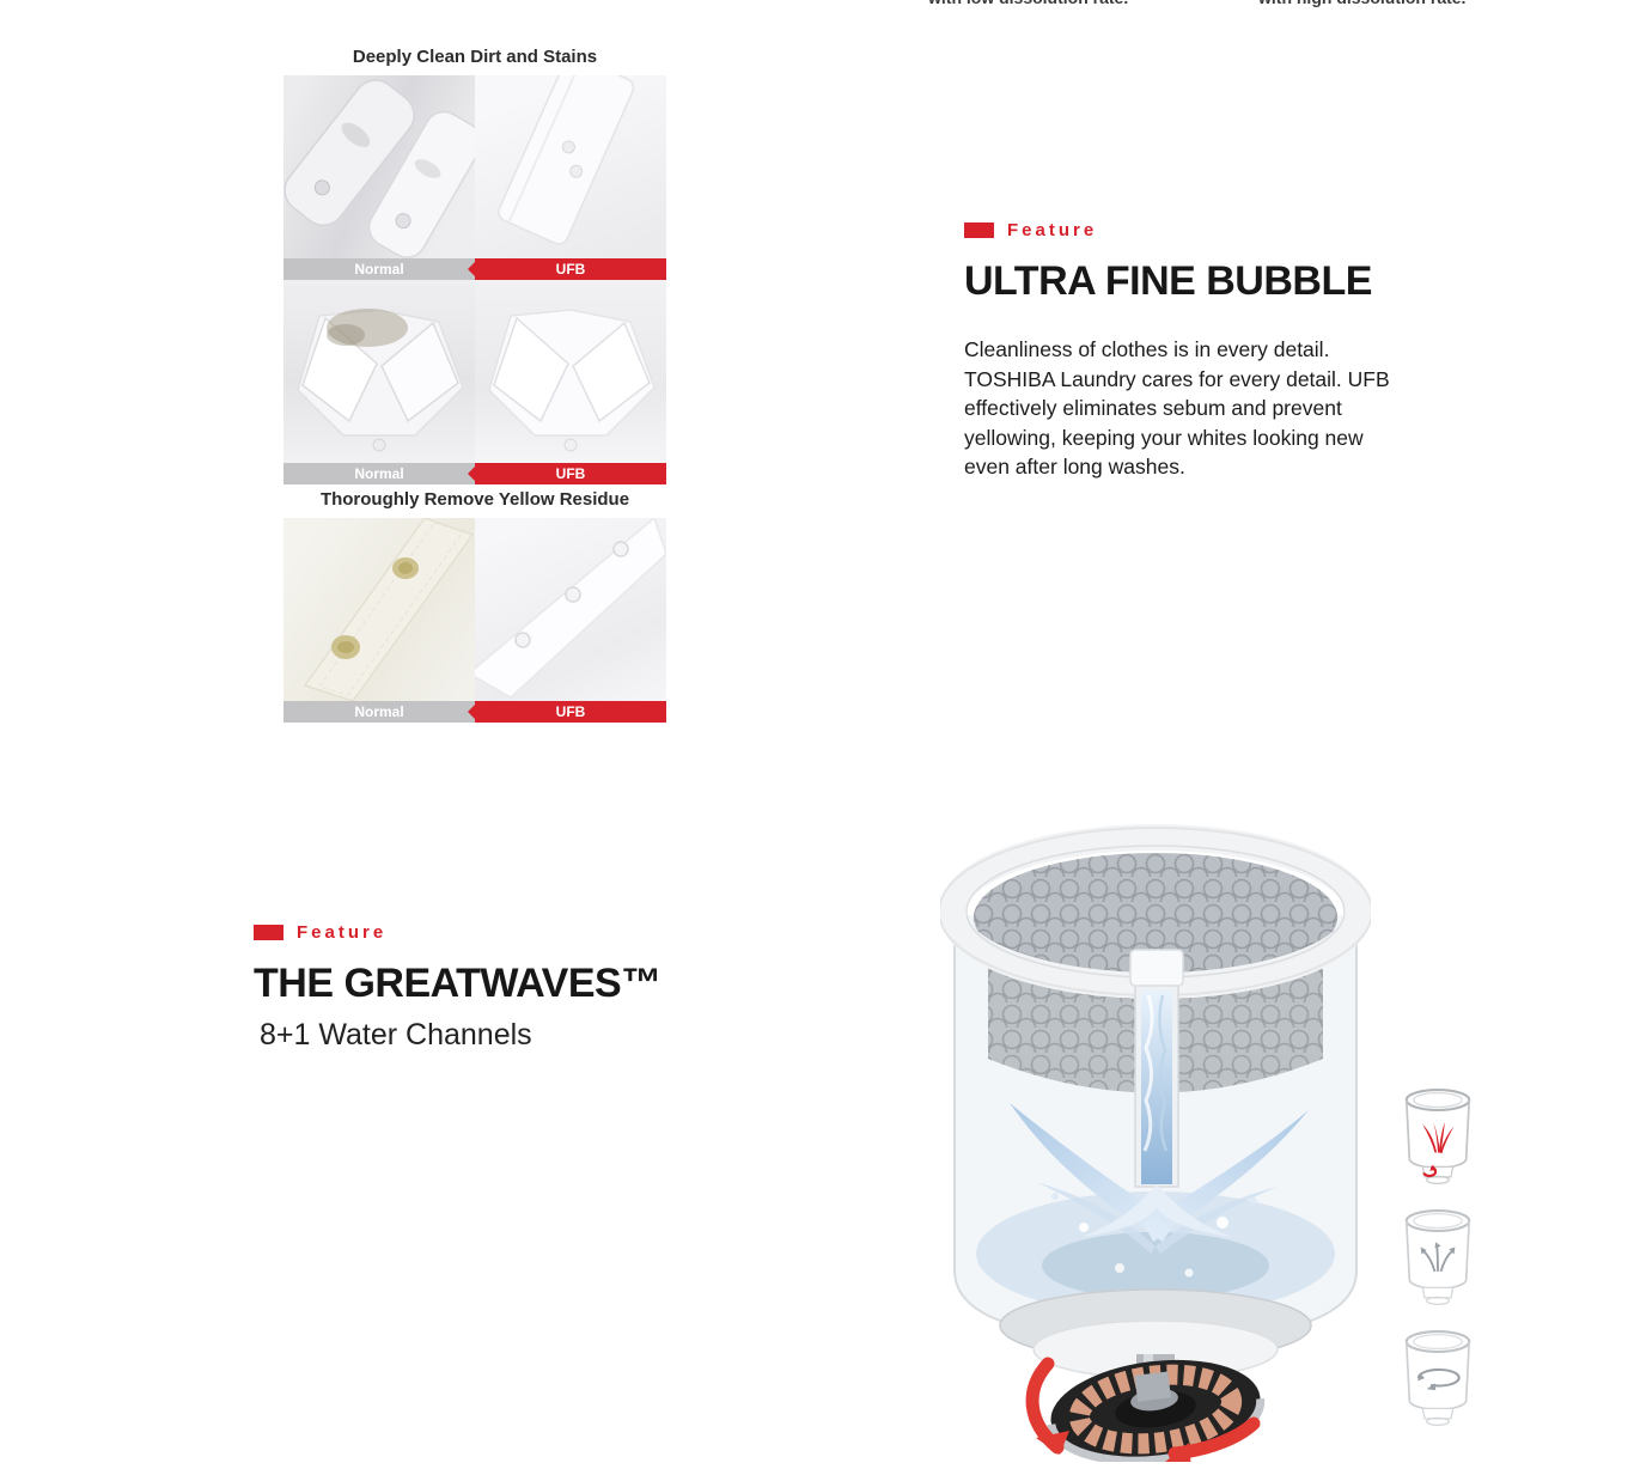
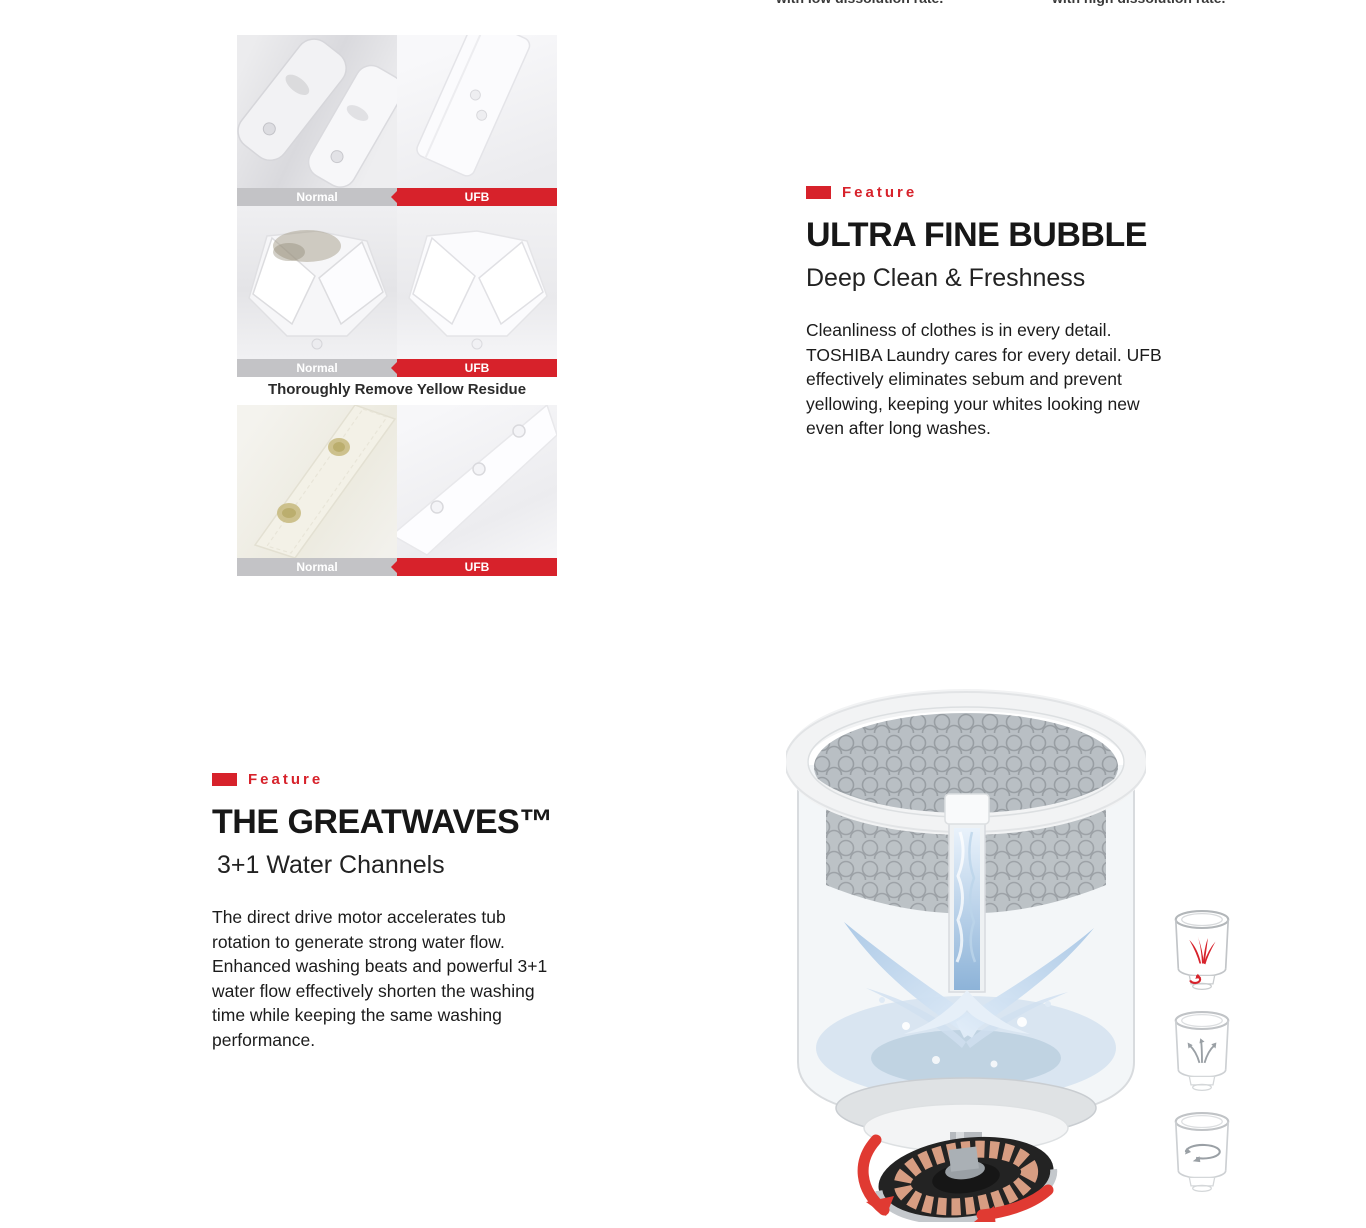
- Deeply Clean Dirt and Stains
  Normal
  UFB
  Normal
  UFB
  Thoroughly Remove Yellow Residue
  Normal
  UFB
  Feature
  ULTRA FINE BUBBLE
+ Deep Clean & Freshness
  Cleanliness of clothes is in every detail.
  TOSHIBA Laundry cares for every detail. UFB
  effectively eliminates sebum and prevent
  yellowing, keeping your whites looking new
  even after long washes.
  Feature
  THE GREATWAVES™
- 8+1 Water Channels
+ 3+1 Water Channels
+ The direct drive motor accelerates tub
+ rotation to generate strong water flow.
+ Enhanced washing beats and powerful 3+1
+ water flow effectively shorten the washing
+ time while keeping the same washing
+ performance.
